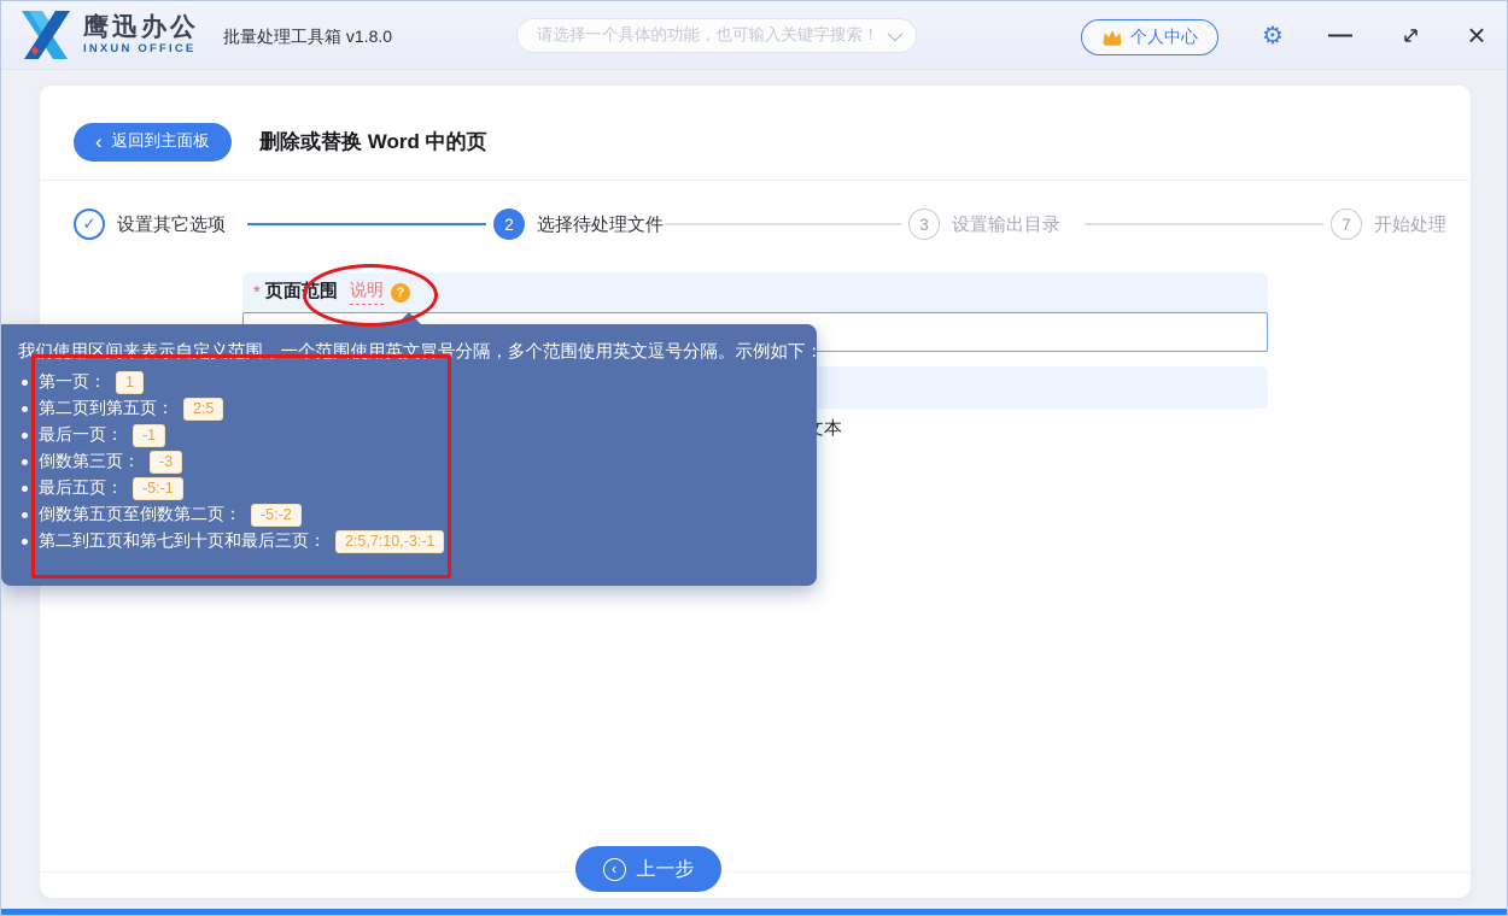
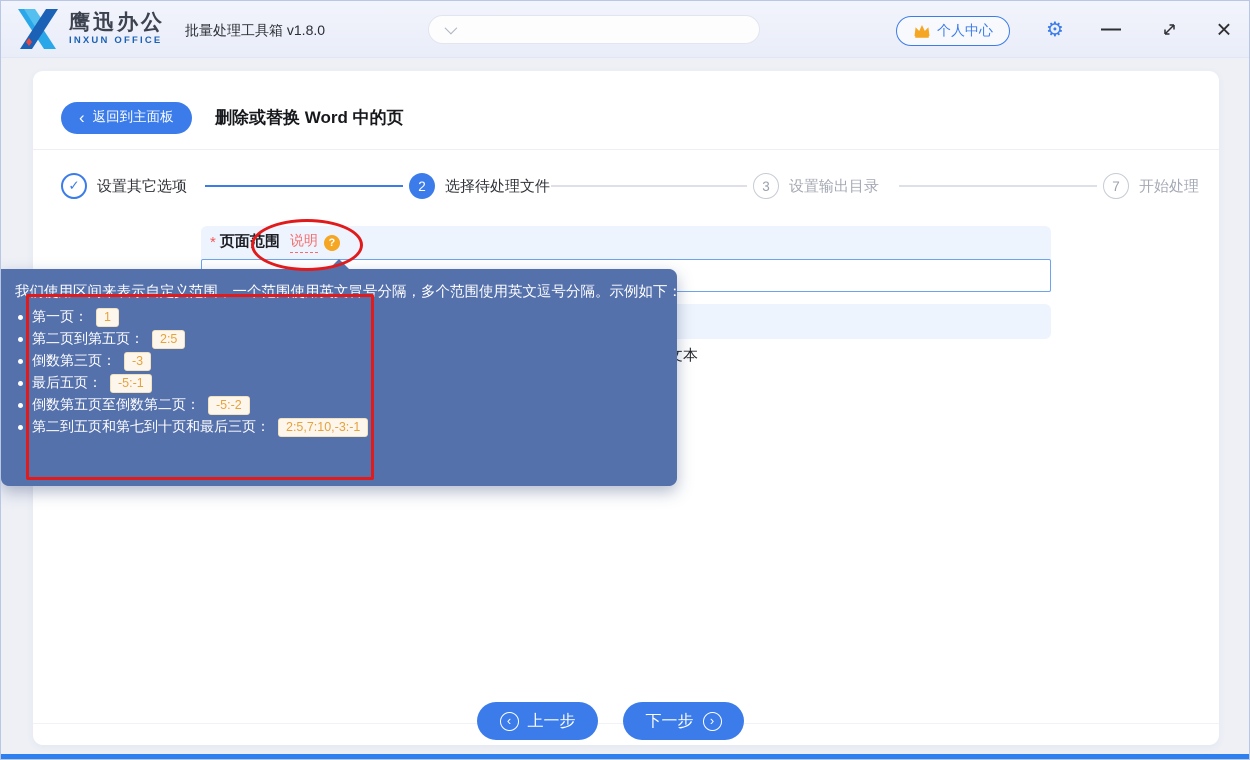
  鹰迅办公
  INXUN OFFICE
  批量处理工具箱 v1.8.0
- 请选择一个具体的功能，也可输入关键字搜索！
  个人中心
  ⚙
  —
  ×
  ‹
  返回到主面板
  删除或替换 Word 中的页
  ✓
  设置其它选项
  2
  选择待处理文件
  3
  设置输出目录
  7
  开始处理
  *
  页面范围
  说明
  ?
  我们使用区间来表示自定义范围，一个范围使用英文冒号分隔，多个范围使用英文逗号分隔。示例如下：
  第一页：
  1
  第二页到第五页：
  2:5
- 最后一页：
- -1
  倒数第三页：
  -3
  最后五页：
  -5:-1
  倒数第五页至倒数第二页：
  -5:-2
  第二到五页和第七到十页和最后三页：
  2:5,7:10,-3:-1
  ‹
  上一步
+ 下一步
+ ›
